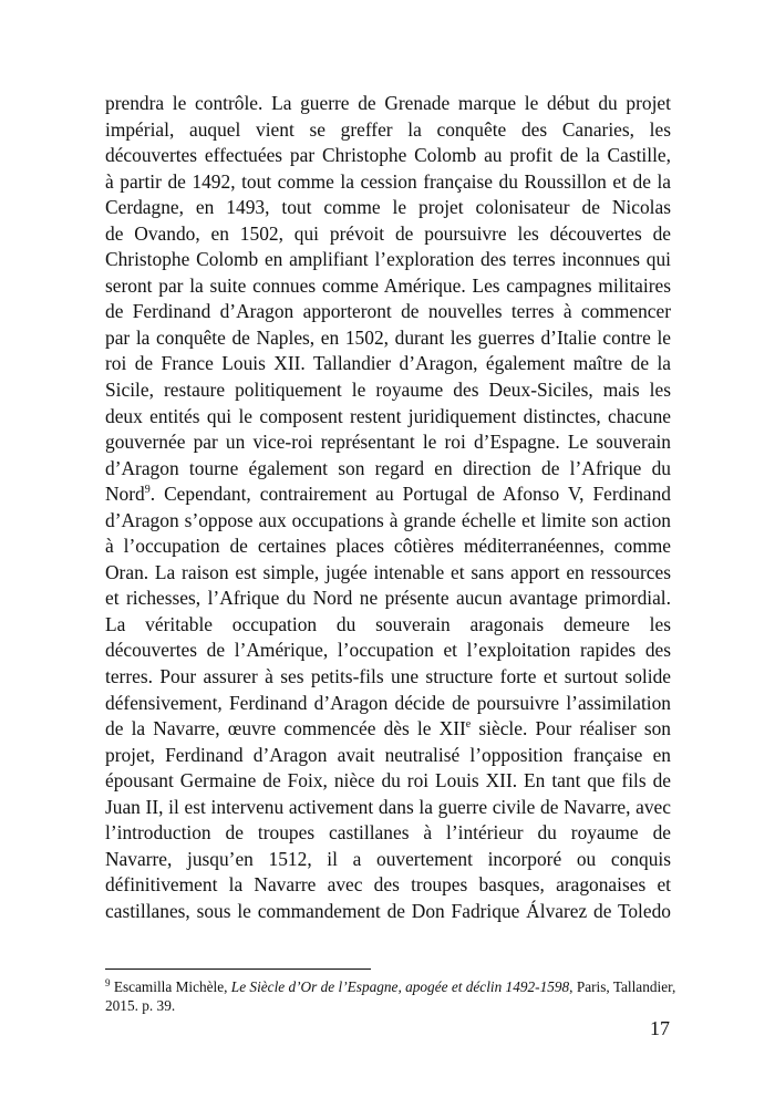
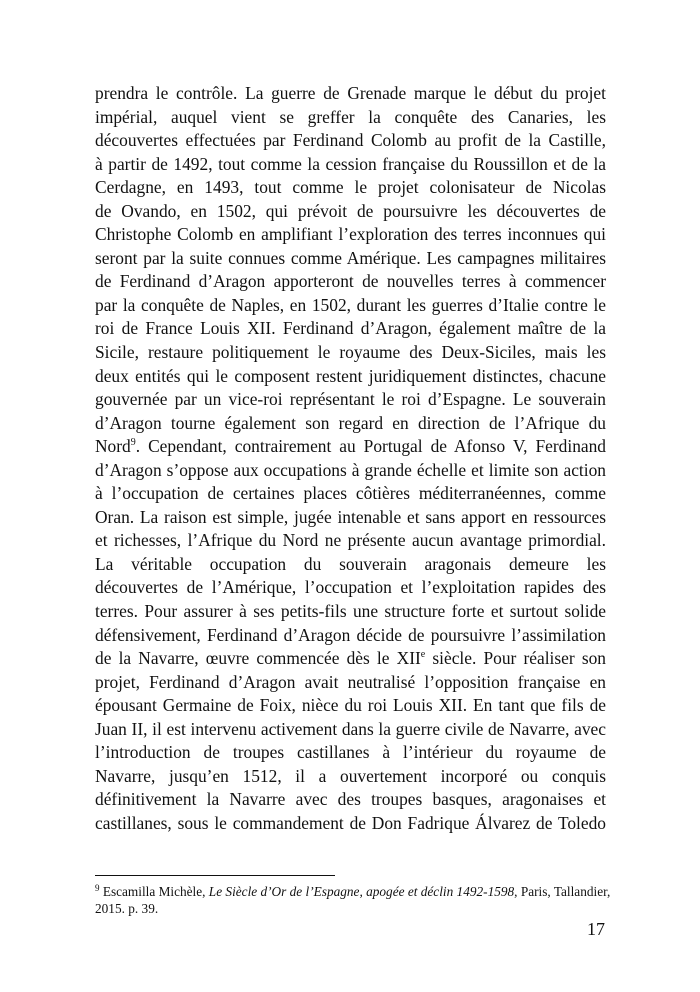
  prendra le contrôle. La guerre de Grenade marque le début du projet
  impérial, auquel vient se greffer la conquête des Canaries, les
- découvertes effectuées par Christophe Colomb au profit de la Castille,
+ découvertes effectuées par Ferdinand Colomb au profit de la Castille,
  à partir de 1492, tout comme la cession française du Roussillon et de la
  Cerdagne, en 1493, tout comme le projet colonisateur de Nicolas
  de Ovando, en 1502, qui prévoit de poursuivre les découvertes de
  Christophe Colomb en amplifiant l’exploration des terres inconnues qui
  seront par la suite connues comme Amérique. Les campagnes militaires
  de Ferdinand d’Aragon apporteront de nouvelles terres à commencer
  par la conquête de Naples, en 1502, durant les guerres d’Italie contre le
- roi de France Louis XII. Tallandier d’Aragon, également maître de la
+ roi de France Louis XII. Ferdinand d’Aragon, également maître de la
  Sicile, restaure politiquement le royaume des Deux-Siciles, mais les
  deux entités qui le composent restent juridiquement distinctes, chacune
  gouvernée par un vice-roi représentant le roi d’Espagne. Le souverain
  d’Aragon tourne également son regard en direction de l’Afrique du
  Nord9. Cependant, contrairement au Portugal de Afonso V, Ferdinand
  d’Aragon s’oppose aux occupations à grande échelle et limite son action
  à l’occupation de certaines places côtières méditerranéennes, comme
  Oran. La raison est simple, jugée intenable et sans apport en ressources
  et richesses, l’Afrique du Nord ne présente aucun avantage primordial.
  La véritable occupation du souverain aragonais demeure les
  découvertes de l’Amérique, l’occupation et l’exploitation rapides des
  terres. Pour assurer à ses petits-fils une structure forte et surtout solide
  défensivement, Ferdinand d’Aragon décide de poursuivre l’assimilation
  de la Navarre, œuvre commencée dès le XIIe siècle. Pour réaliser son
  projet, Ferdinand d’Aragon avait neutralisé l’opposition française en
  épousant Germaine de Foix, nièce du roi Louis XII. En tant que fils de
  Juan II, il est intervenu activement dans la guerre civile de Navarre, avec
  l’introduction de troupes castillanes à l’intérieur du royaume de
  Navarre, jusqu’en 1512, il a ouvertement incorporé ou conquis
  définitivement la Navarre avec des troupes basques, aragonaises et
  castillanes, sous le commandement de Don Fadrique Álvarez de Toledo
  9 Escamilla Michèle, Le Siècle d’Or de l’Espagne, apogée et déclin 1492-1598, Paris, Tallandier,
  2015. p. 39.
  17
